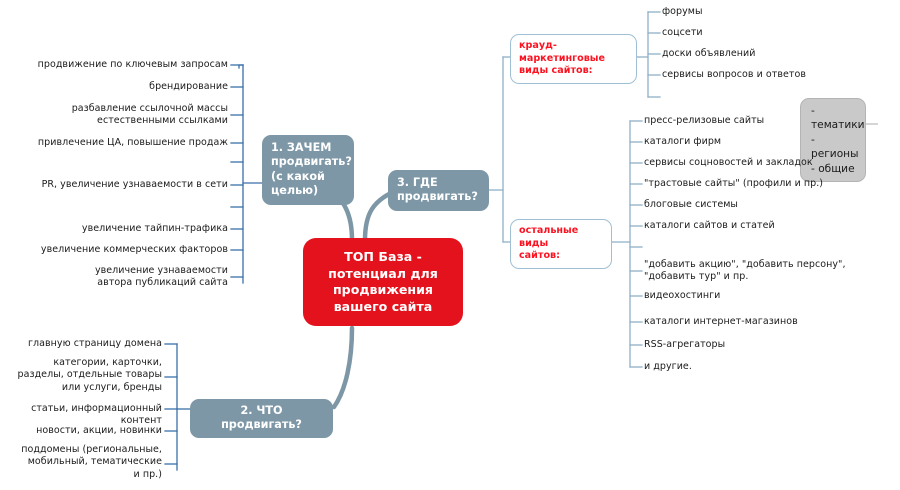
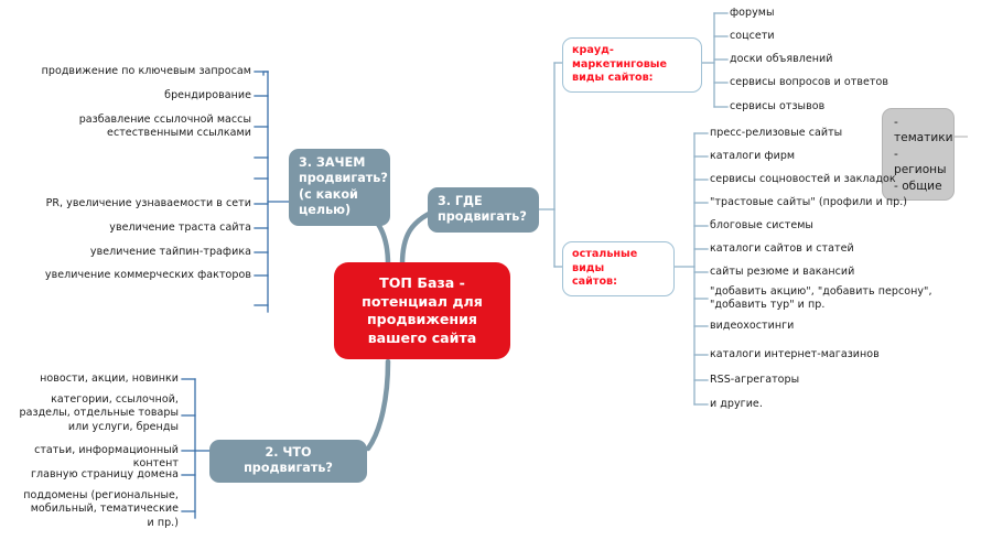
  ТОП База -
  потенциал для
  продвижения
  вашего сайта
- 1. ЗАЧЕМ
+ 3. ЗАЧЕМ
  продвигать?
  (с какой
  целью)
  3. ГДЕ
  продвигать?
  2. ЧТО продвигать?
  крауд-маркетинговые
  виды сайтов:
  остальные виды
  сайтов:
  - тематик
  - регионы
  - общие
  продвижение по ключевым запросам
  брендирование
  разбавление ссылочной массы естественными ссылками
- привлечение ЦА, повышение продаж
  PR, увеличение узнаваемости в сети
+ увеличение траста сайта
  увеличение тайпин-трафика
  увеличение коммерческих факторов
- увеличение узнаваемости автора публикаций сайта
- главную страницу домена
+ новости, акции, новинки
- категории, карточки, разделы, отдельные товары или услуги, бренды
+ категории, ссылочной, разделы, отдельные товары или услуги, бренды
  статьи, информационный контент
- новости, акции, новинки
+ главную страницу домена
  поддомены (региональные, мобильный, тематические и пр.)
  форумы
  соцсети
  доски объявлений
  сервисы вопросов и ответов
+ сервисы отзывов
  пресс-релизовые сайты
  каталоги фирм
  сервисы соцновостей и закладок
  "трастовые сайты" (профили и пр.)
  блоговые системы
  каталоги сайтов и статей
+ сайты резюме и вакансий
  "добавить акцию", "добавить персону", "добавить тур" и пр.
  видеохостинги
  каталоги интернет-магазинов
  RSS-агрегаторы
  и другие.
